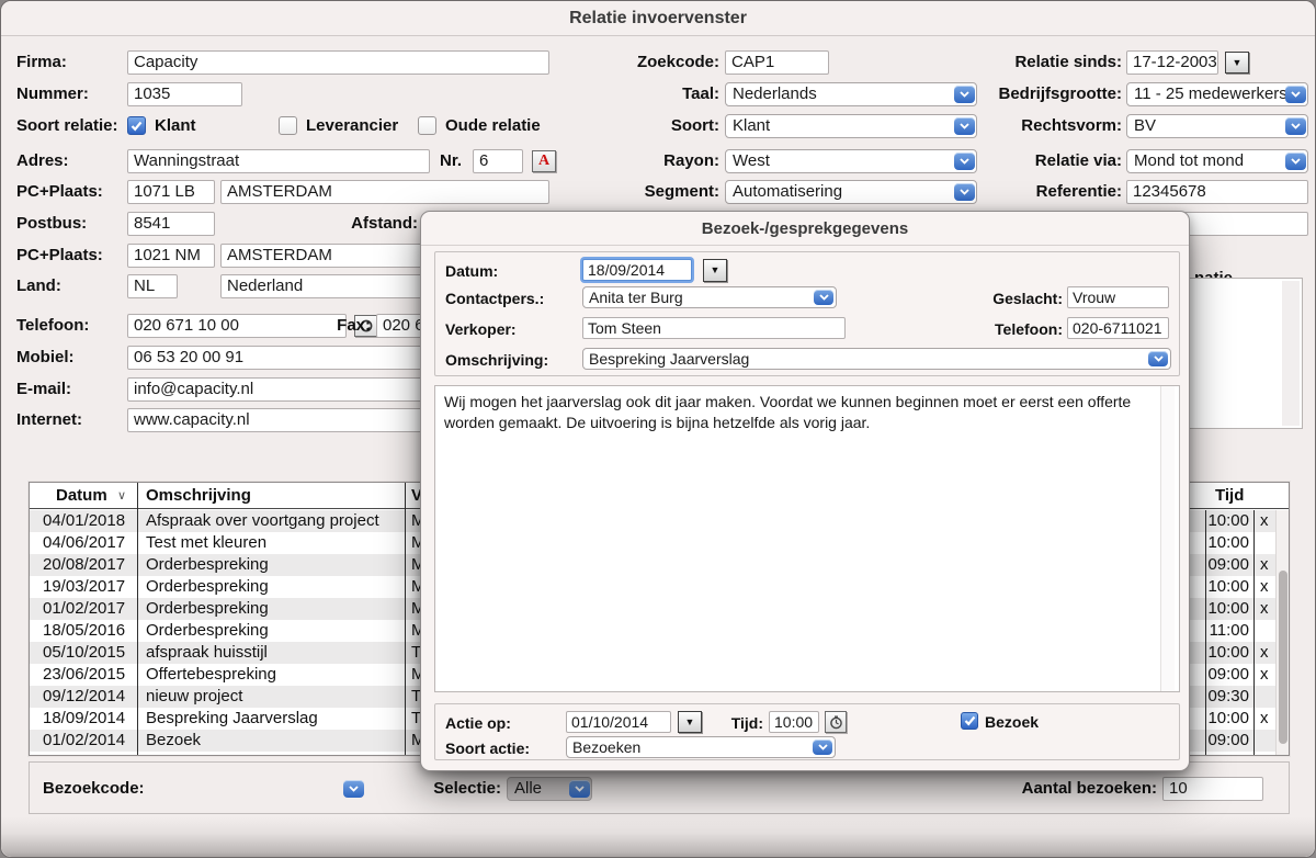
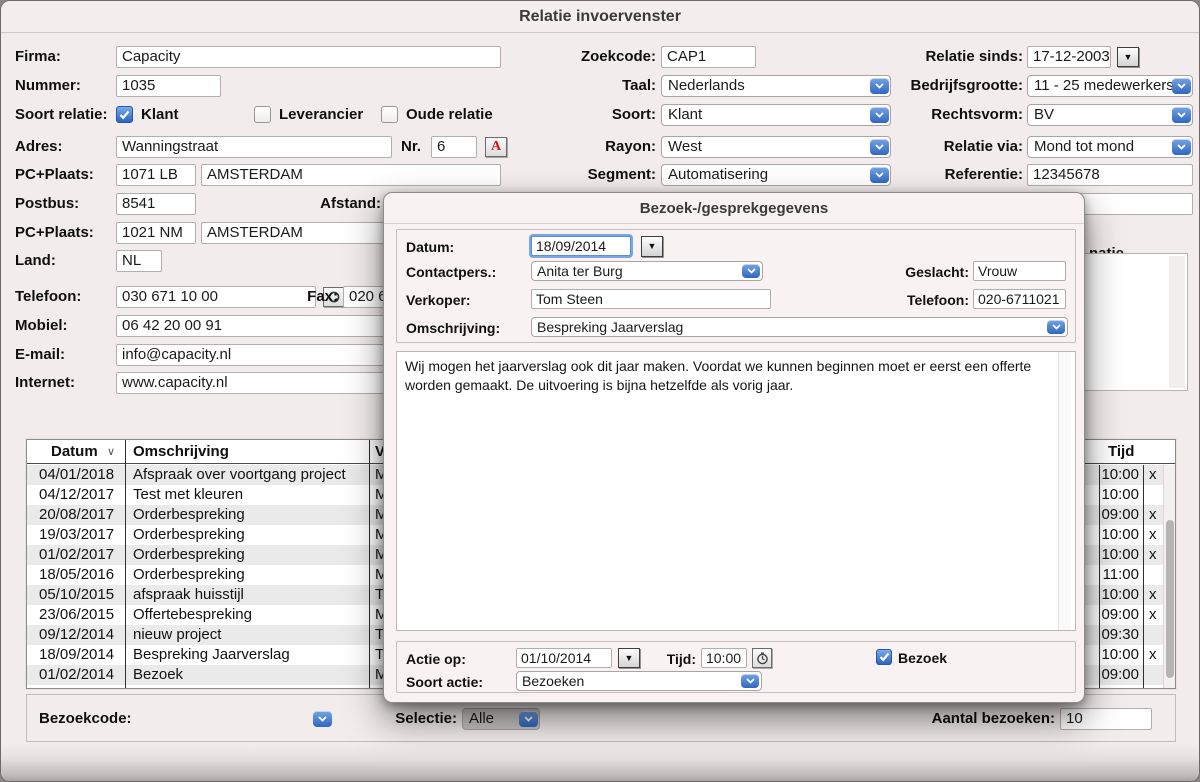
  Relatie invoervenster
  Firma:
  Nummer:
  Soort relatie:
  Adres:
  PC+Plaats:
  Postbus:
  PC+Plaats:
  Land:
  Telefoon:
  Mobiel:
  E-mail:
  Internet:
  Capacity
  1035
  Klant
  Leverancier
  Oude relatie
  Wanningstraat
  Nr.
  6
  A
  1071 LB
  AMSTERDAM
  8541
  Afstand:
  1021 NM
  AMSTERDAM
  NL
- Nederland
- 020 671 10 00
+ 030 671 10 00
  Fax:
- 06 53 20 00 91
+ 06 42 20 00 91
  info@capacity.nl
  www.capacity.nl
  Zoekcode:
  CAP1
  Taal:
  Nederlands
  Soort:
  Klant
  Rayon:
  West
  Segment:
  Automatisering
  Relatie sinds:
  17-12-2003
  ▼
  Bedrijfsgrootte:
  11 - 25 medewerkers
  Rechtsvorm:
  BV
  Relatie via:
  Mond tot mond
  Referentie:
  12345678
  Datum
  ∨
  Omschrijving
  V
  Tijd
  04/01/2018
  Afspraak over voortgang project
  M
  10:00
  x
- 04/06/2017
+ 04/12/2017
  Test met kleuren
  M
  10:00
  20/08/2017
  Orderbespreking
  M
  09:00
  x
  19/03/2017
  Orderbespreking
  M
  10:00
  x
  01/02/2017
  Orderbespreking
  M
  10:00
  x
  18/05/2016
  Orderbespreking
  M
  11:00
  05/10/2015
  afspraak huisstijl
  T
  10:00
  x
  23/06/2015
  Offertebespreking
  M
  09:00
  x
  09/12/2014
  nieuw project
  T
  09:30
  18/09/2014
  Bespreking Jaarverslag
  T
  10:00
  x
  01/02/2014
  Bezoek
  M
  09:00
  Bezoekcode:
  Selectie:
  Alle
  Aantal bezoeken:
  10
  Bezoek-/gesprekgegevens
  Datum:
  18/09/2014
  ▼
  Contactpers.:
  Anita ter Burg
  Geslacht:
  Vrouw
  Verkoper:
  Tom Steen
  Telefoon:
  020-6711021
  Omschrijving:
  Bespreking Jaarverslag
  Wij mogen het jaarverslag ook dit jaar maken. Voordat we kunnen beginnen moet er eerst een offerte worden gemaakt. De uitvoering is bijna hetzelfde als vorig jaar.
  Actie op:
  01/10/2014
  ▼
  Tijd:
  10:00
  Bezoek
  Soort actie:
  Bezoeken
